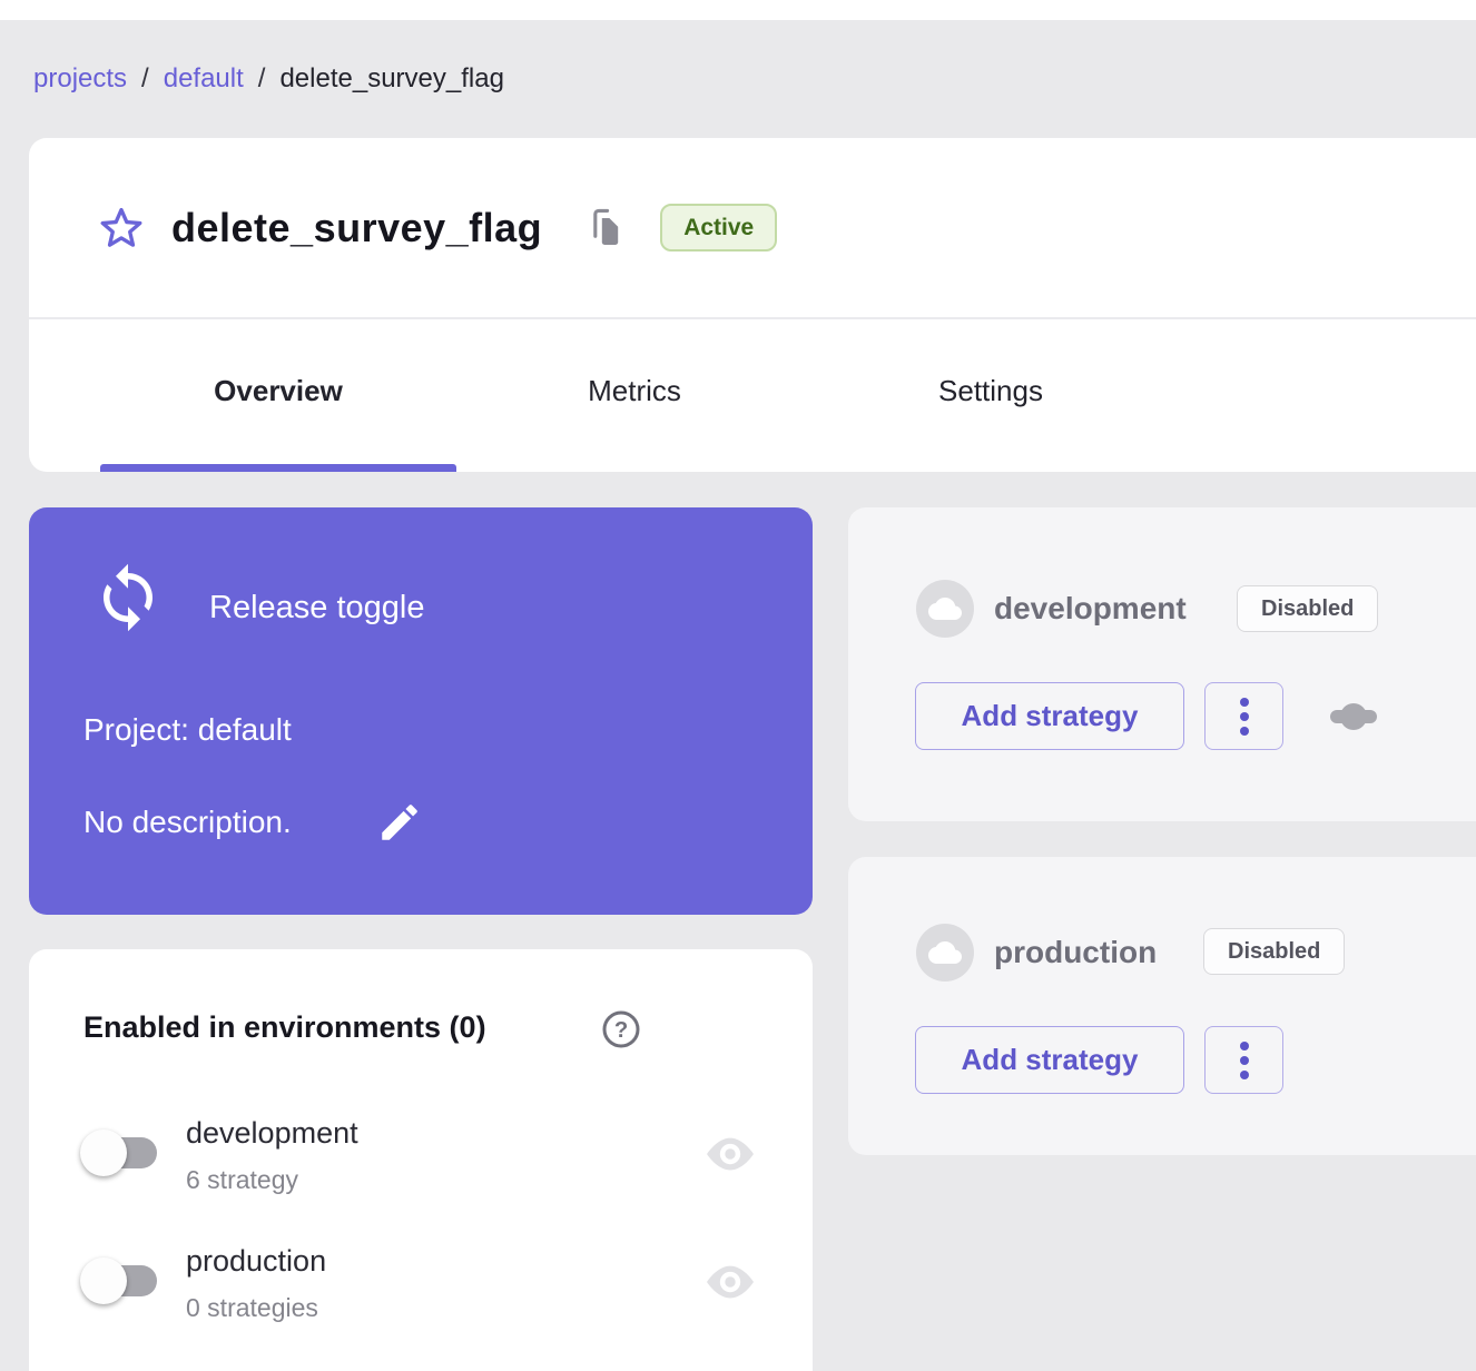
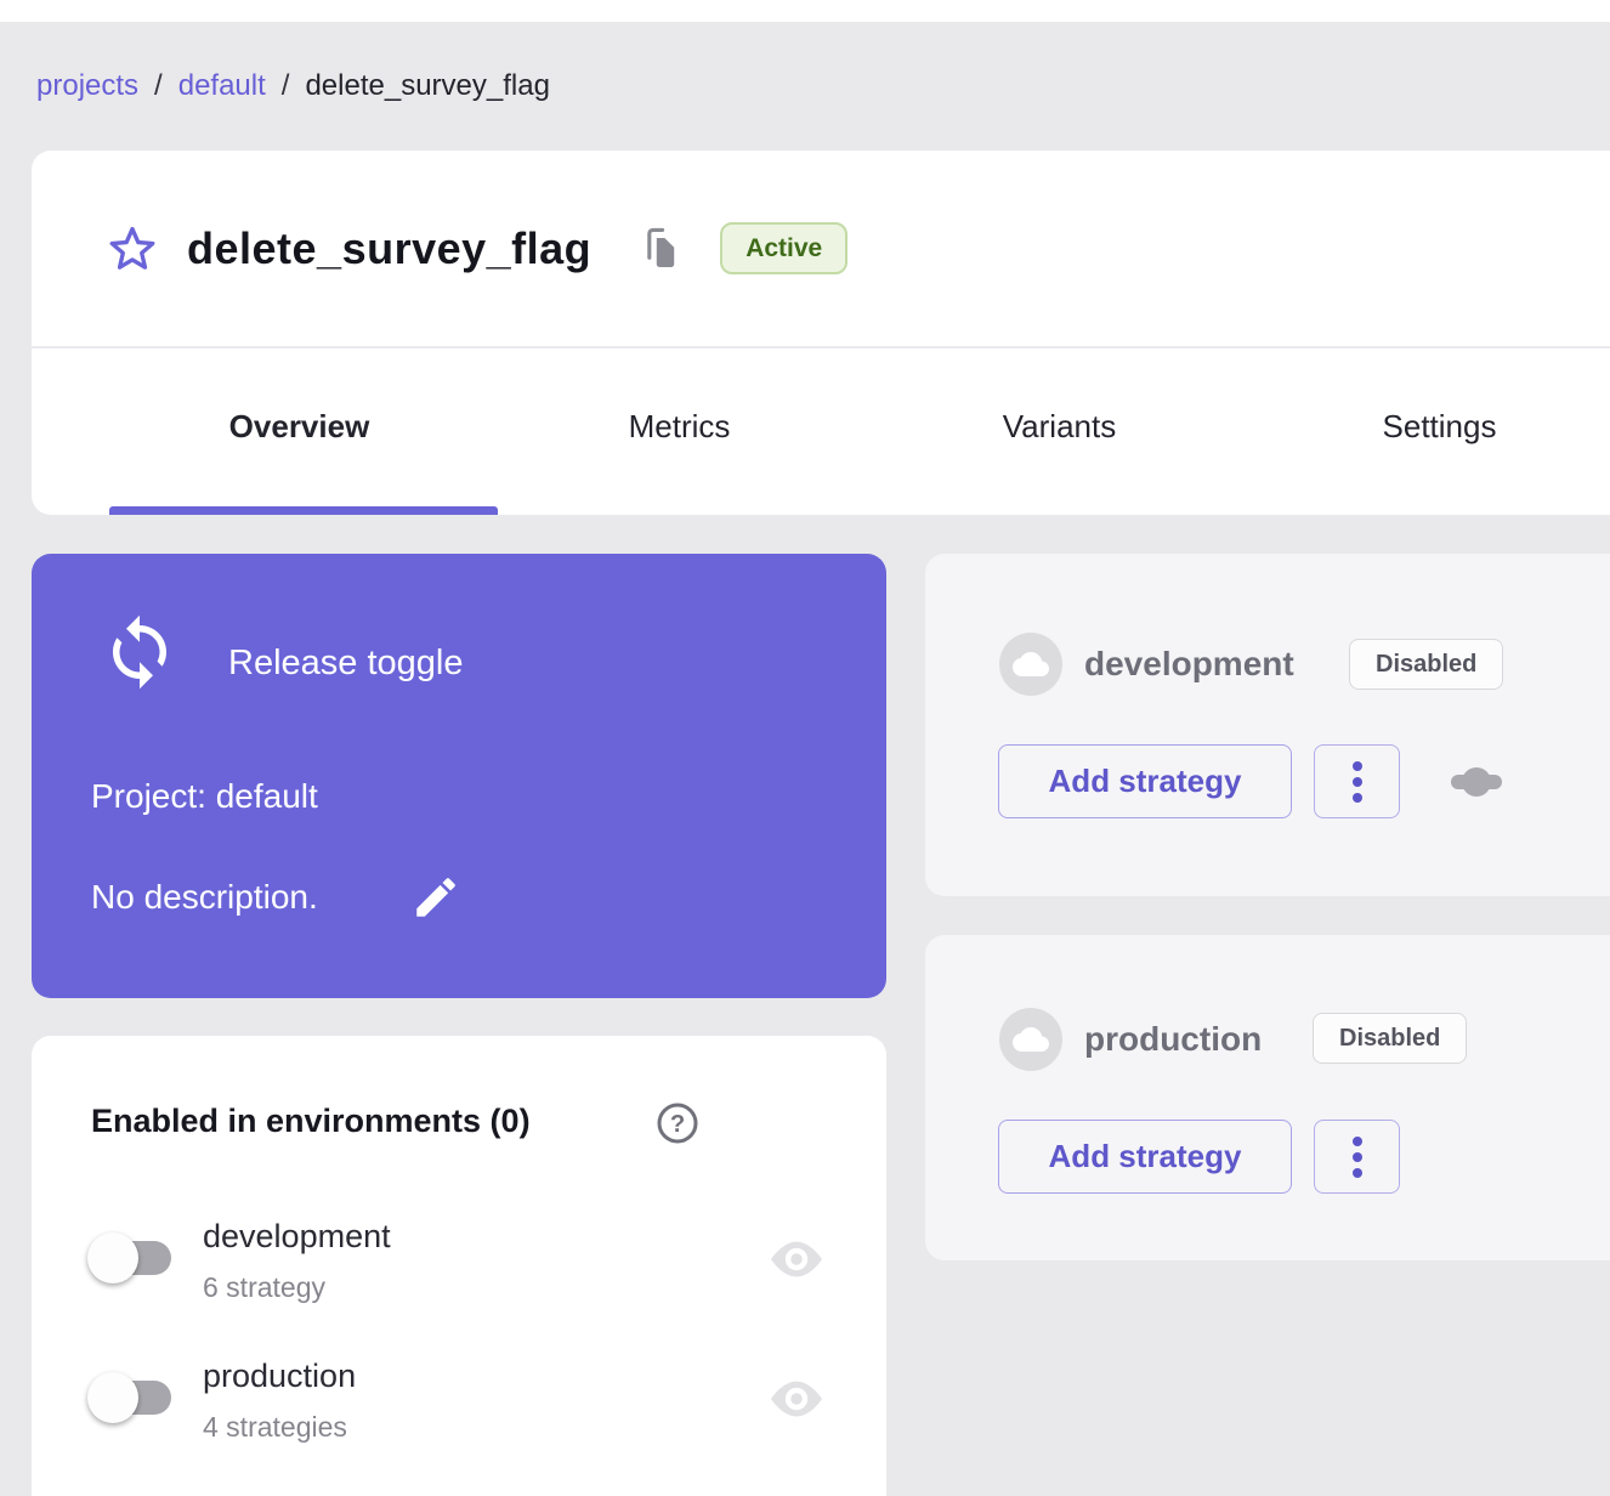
  projects
  /
  default
  /
  delete_survey_flag
  delete_survey_flag
  Active
  Overview
  Metrics
+ Variants
  Settings
  Release toggle
  Project: default
  No description.
  Enabled in environments (0)
  ?
  development
  6 strategy
  production
- 0 strategies
+ 4 strategies
  development
  Disabled
  Add strategy
  production
  Disabled
  Add strategy
